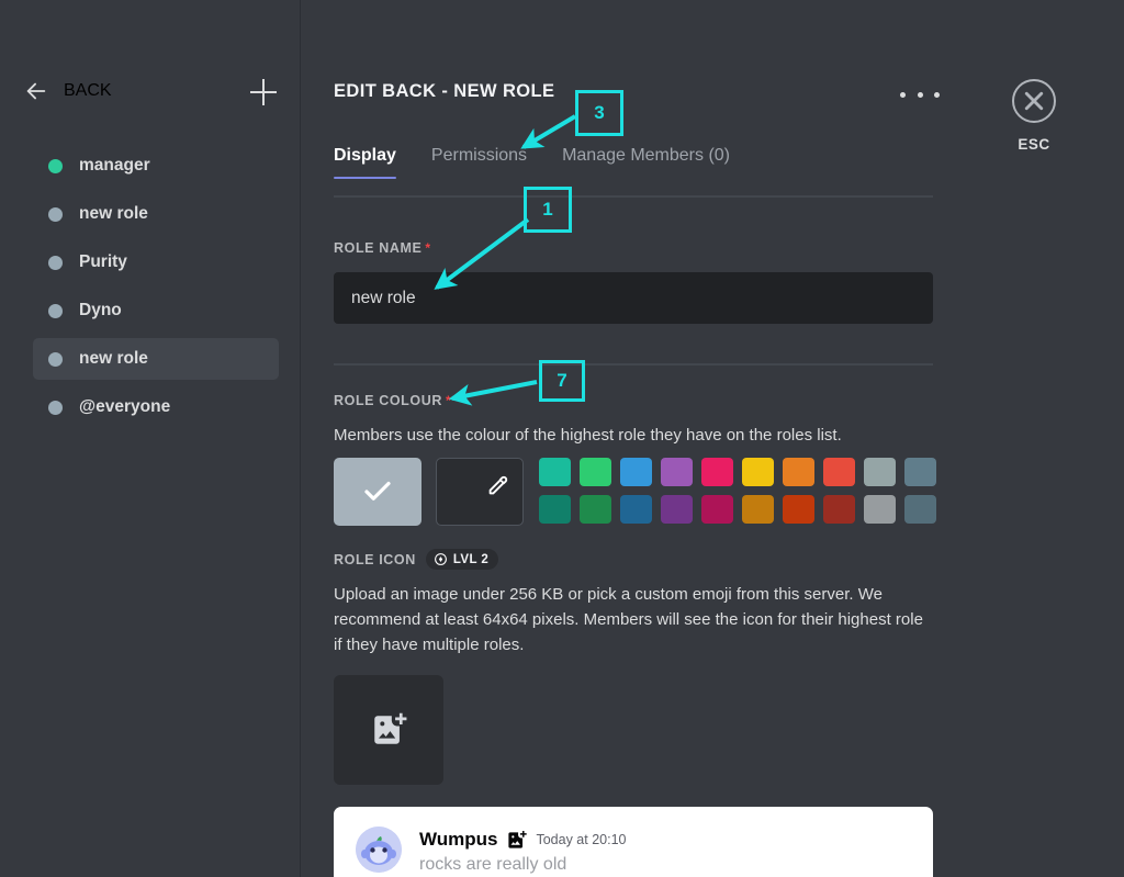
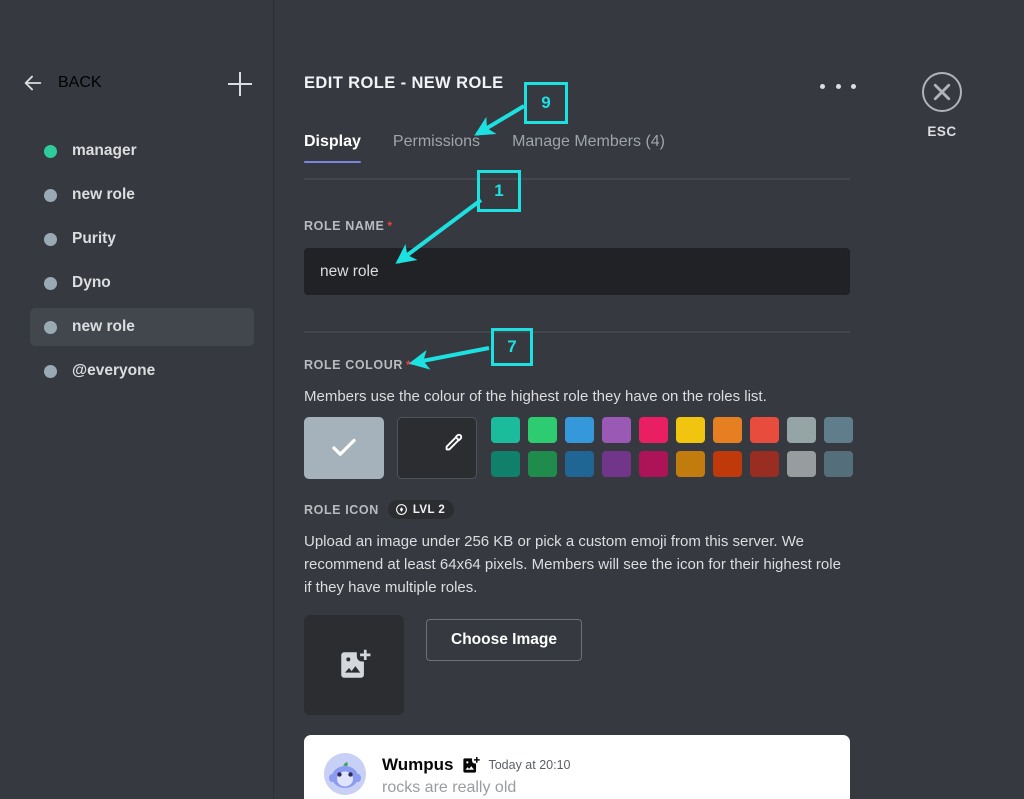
  BACK
  manager
  new role
  Purity
  Dyno
  new role
  @everyone
- EDIT BACK - NEW ROLE
+ EDIT ROLE - NEW ROLE
  Display
  Permissions
- Manage Members (0)
+ Manage Members (4)
  ROLE NAME *
  new role
  ROLE COLOUR *
  Members use the colour of the highest role they have on the roles list.
  ROLE ICON
  LVL 2
  Upload an image under 256 KB or pick a custom emoji from this server. We recommend at least 64x64 pixels. Members will see the icon for their highest role if they have multiple roles.
+ Choose Image
  Wumpus
  Today at 20:10
  rocks are really old
  ESC
  1
  7
- 3
+ 9
